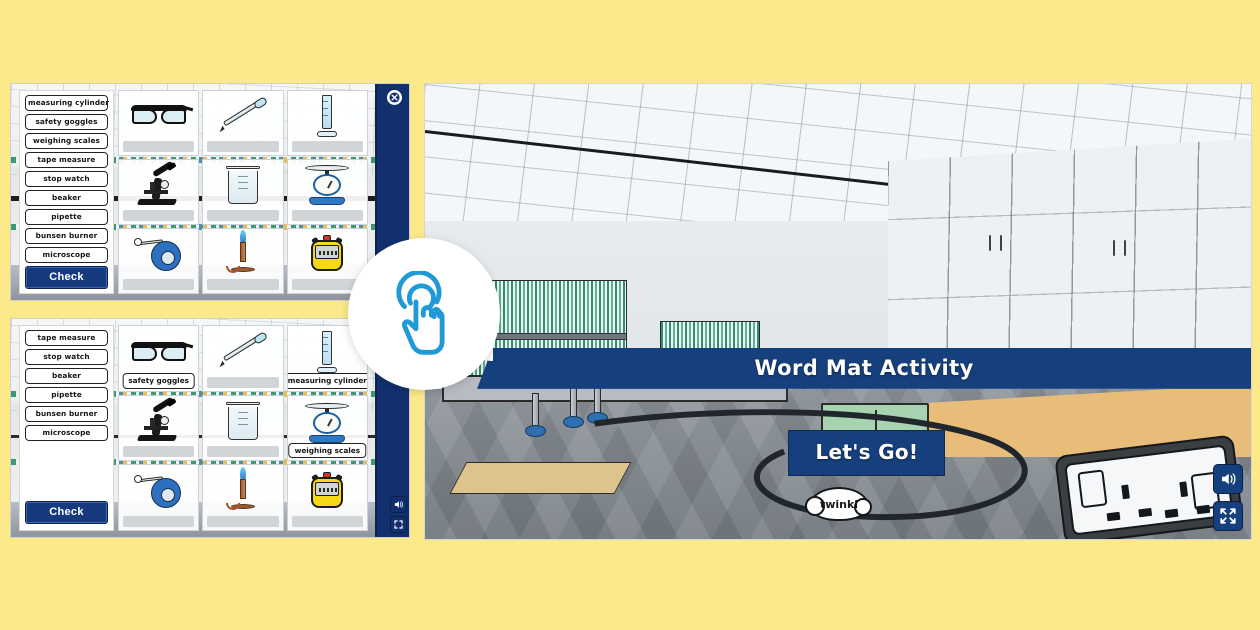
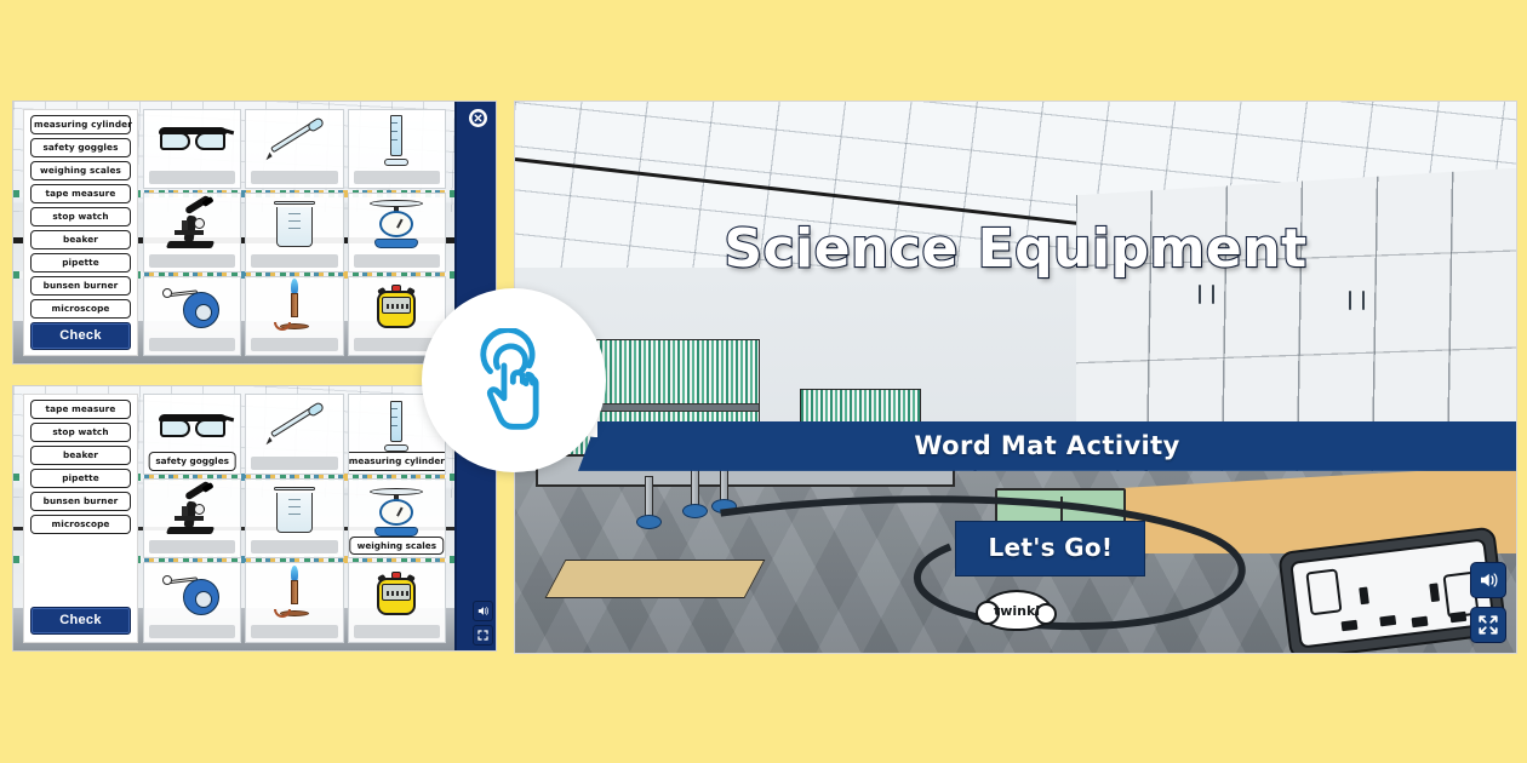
  measuring cylinder
  safety goggles
  weighing scales
  tape measure
  stop watch
  beaker
  pipette
  bunsen burner
  microscope
  Check
  tape measure
  stop watch
  beaker
  pipette
  bunsen burner
  microscope
  Check
  safety goggles
  measuring cylinder
  weighing scales
+ Science Equipment
  Word Mat Activity
  Let's Go!
  twinkl
